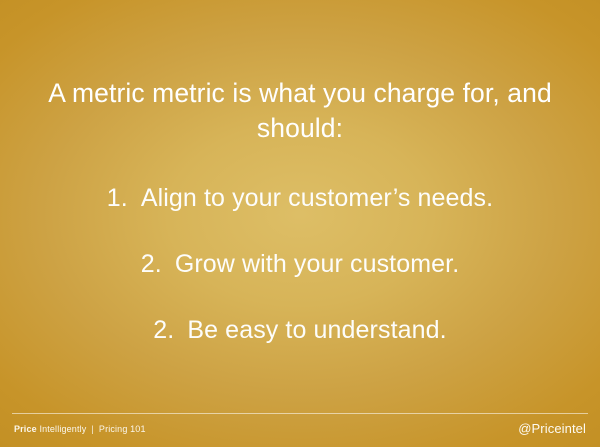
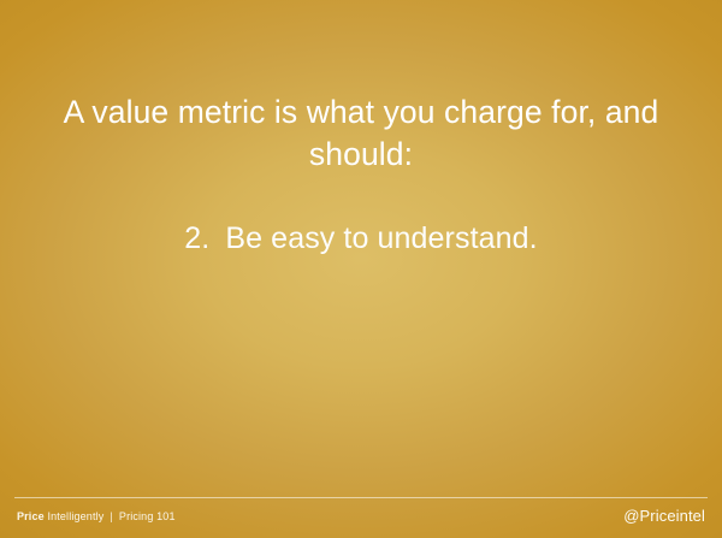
- A metric metric is what you charge for, and should:
+ A value metric is what you charge for, and should:
- 1. Align to your customer’s needs.
- 2. Grow with your customer.
  2. Be easy to understand.
  Price Intelligently | Pricing 101
  @Priceintel
